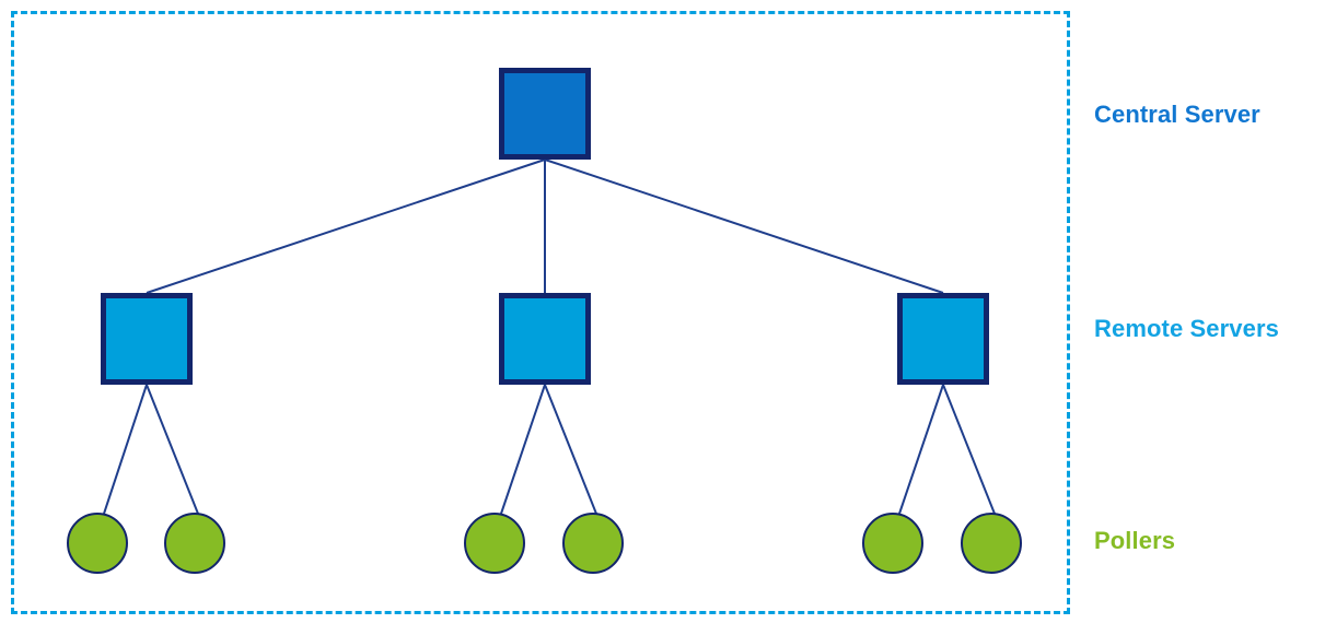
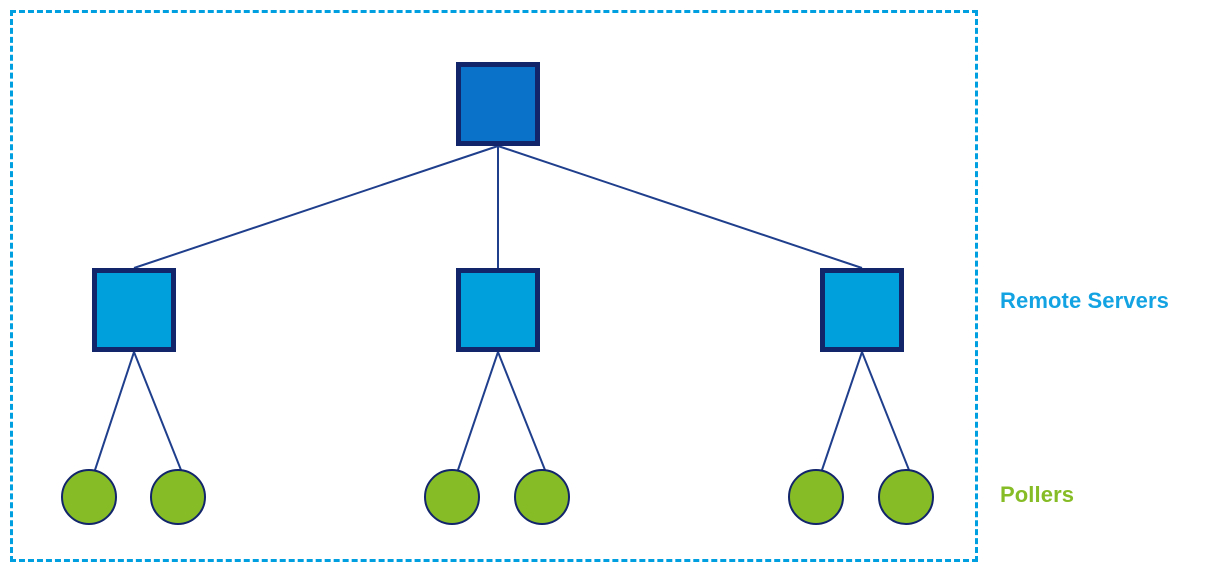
- Central Server
  Remote Servers
  Pollers
